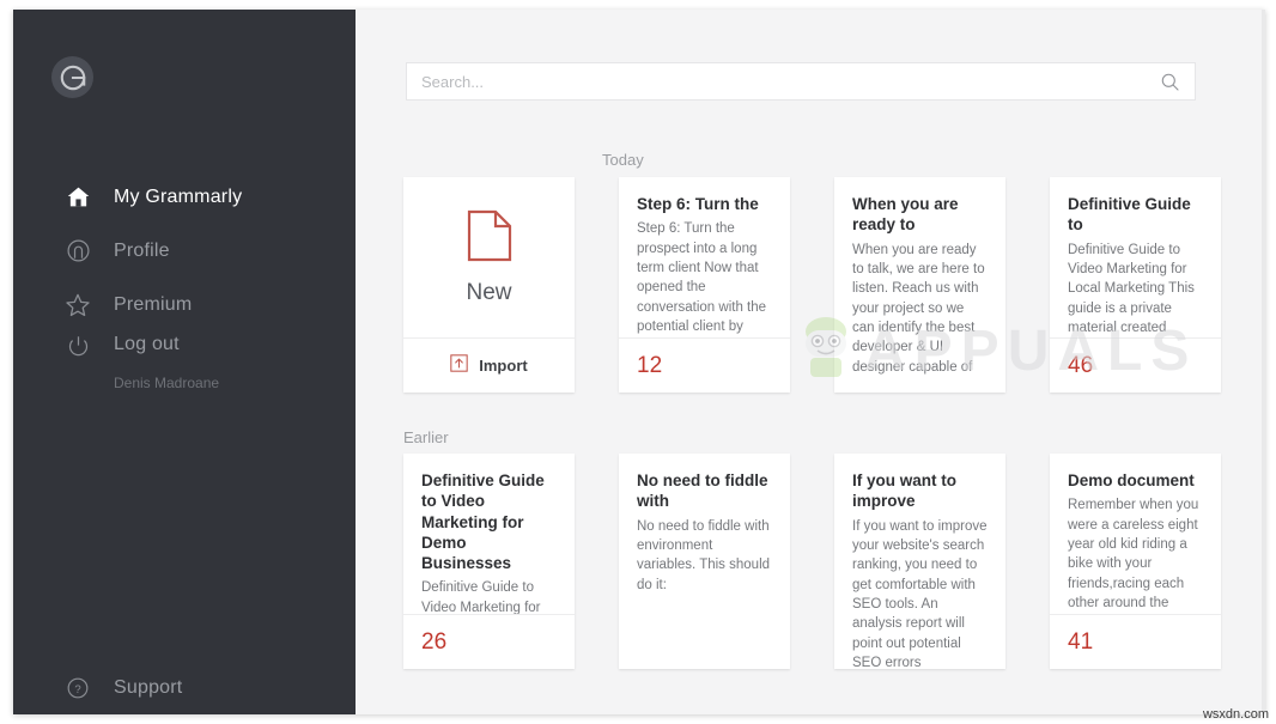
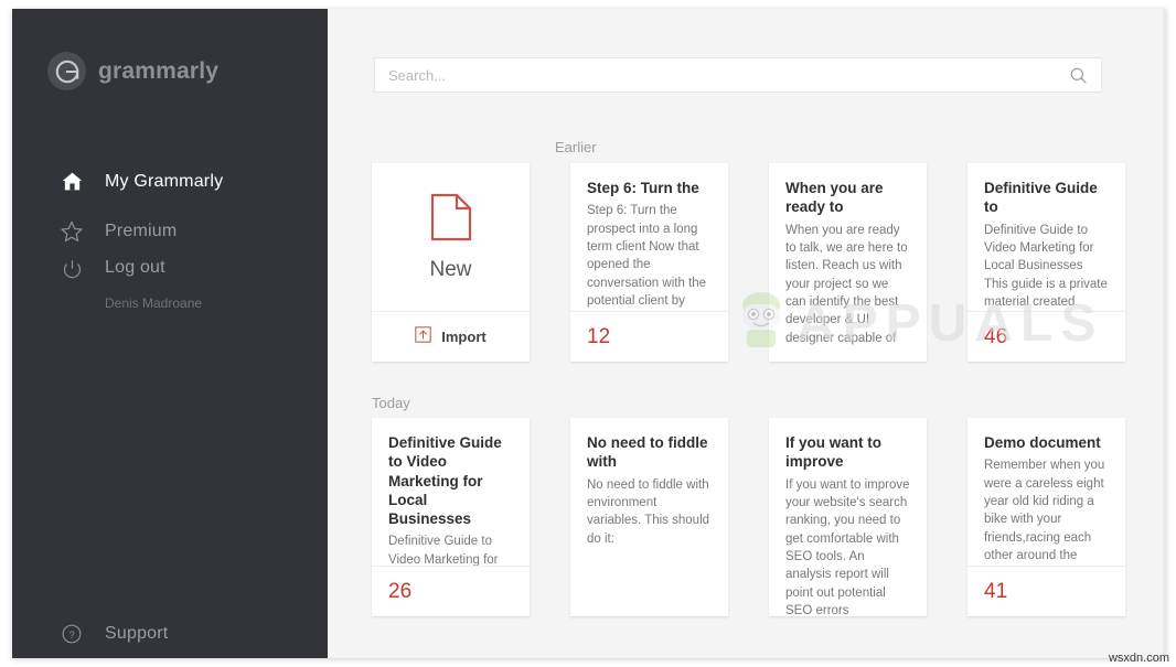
+ grammarly
  My Grammarly
- Profile
  Premium
  Log out
  Denis Madroane
  ?
  Support
  Search...
- Today
+ Earlier
  New
  Import
  Step 6: Turn the
  Step 6: Turn the prospect into a long term client Now that opened the conversation with the potential client by
  12
  When you are ready to
  When you are ready to talk, we are here to listen. Reach us with your project so we can identify the best developer & UI designer capable of
  Definitive Guide to
- Definitive Guide to Video Marketing for Local Marketing This guide is a private material created
+ Definitive Guide to Video Marketing for Local Businesses This guide is a private material created
  46
- Earlier
+ Today
- Definitive Guide to Video Marketing for Demo Businesses
+ Definitive Guide to Video Marketing for Local Businesses
  26
  No need to fiddle with
  No need to fiddle with environment variables. This should do it:
  If you want to improve
  If you want to improve your website's search ranking, you need to get comfortable with SEO tools. An analysis report will point out potential SEO errors
  Demo document
  Remember when you were a careless eight year old kid riding a bike with your friends,racing each other around the
  41
  APPUALS
  wsxdn.com
